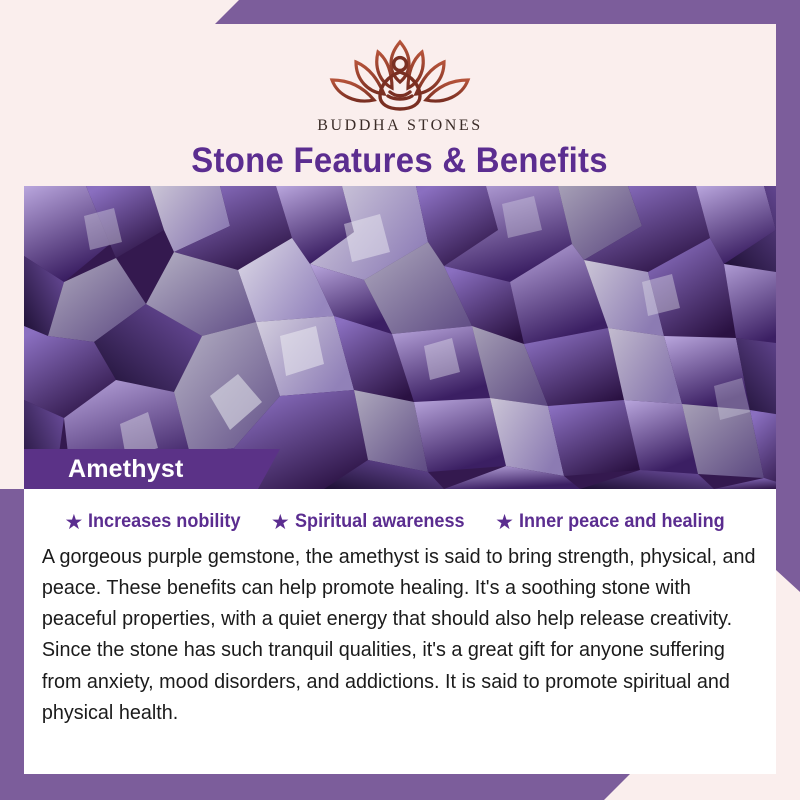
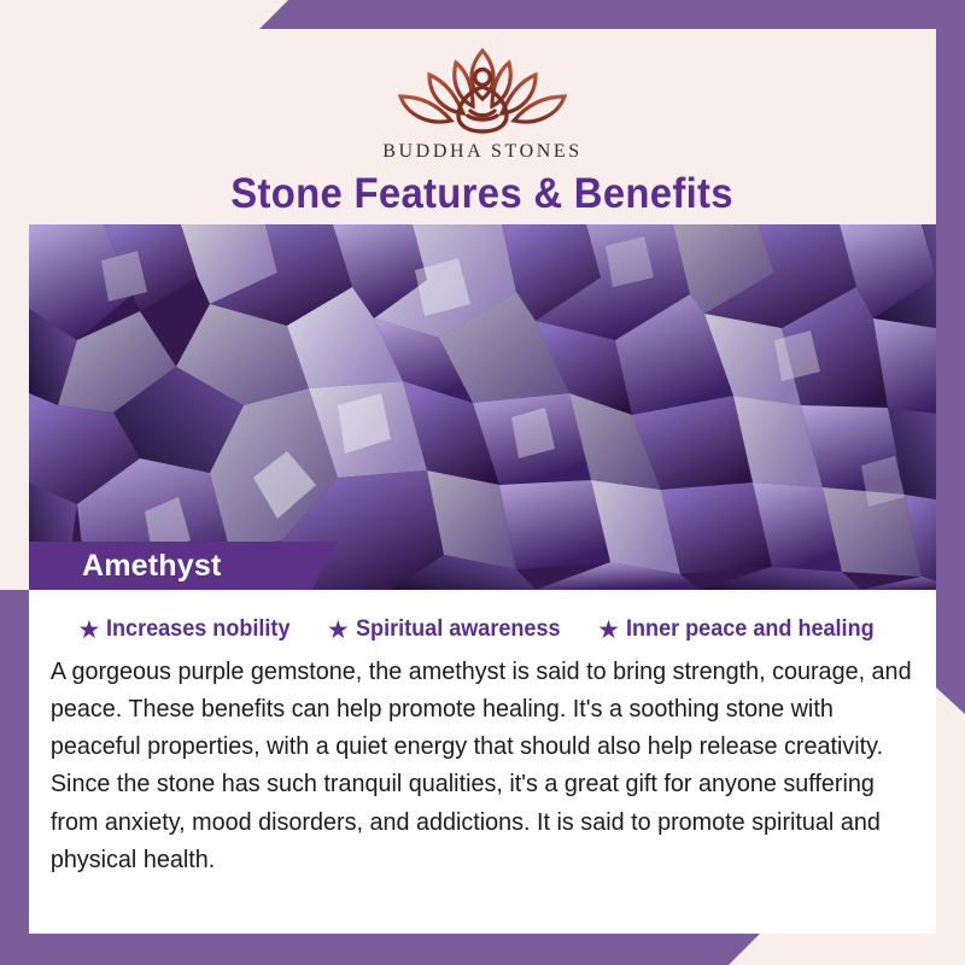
  Amethyst
  BUDDHA STONES
  Stone Features & Benefits
  ★
  Increases nobility
  ★
  Spiritual awareness
  ★
  Inner peace and healing
- A gorgeous purple gemstone, the amethyst is said to bring strength, physical, and peace. These benefits can help promote healing. It's a soothing stone with peaceful properties, with a quiet energy that should also help release creativity. Since the stone has such tranquil qualities, it's a great gift for anyone suffering from anxiety, mood disorders, and addictions. It is said to promote spiritual and physical health.
+ A gorgeous purple gemstone, the amethyst is said to bring strength, courage, and peace. These benefits can help promote healing. It's a soothing stone with peaceful properties, with a quiet energy that should also help release creativity. Since the stone has such tranquil qualities, it's a great gift for anyone suffering from anxiety, mood disorders, and addictions. It is said to promote spiritual and physical health.
